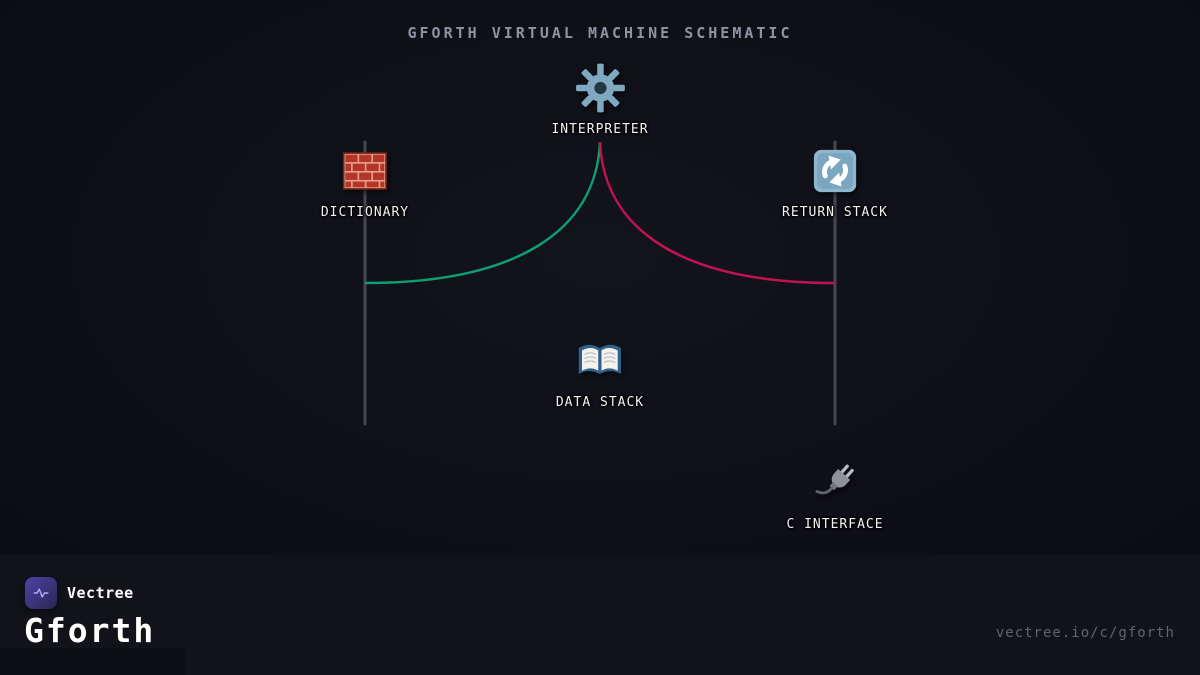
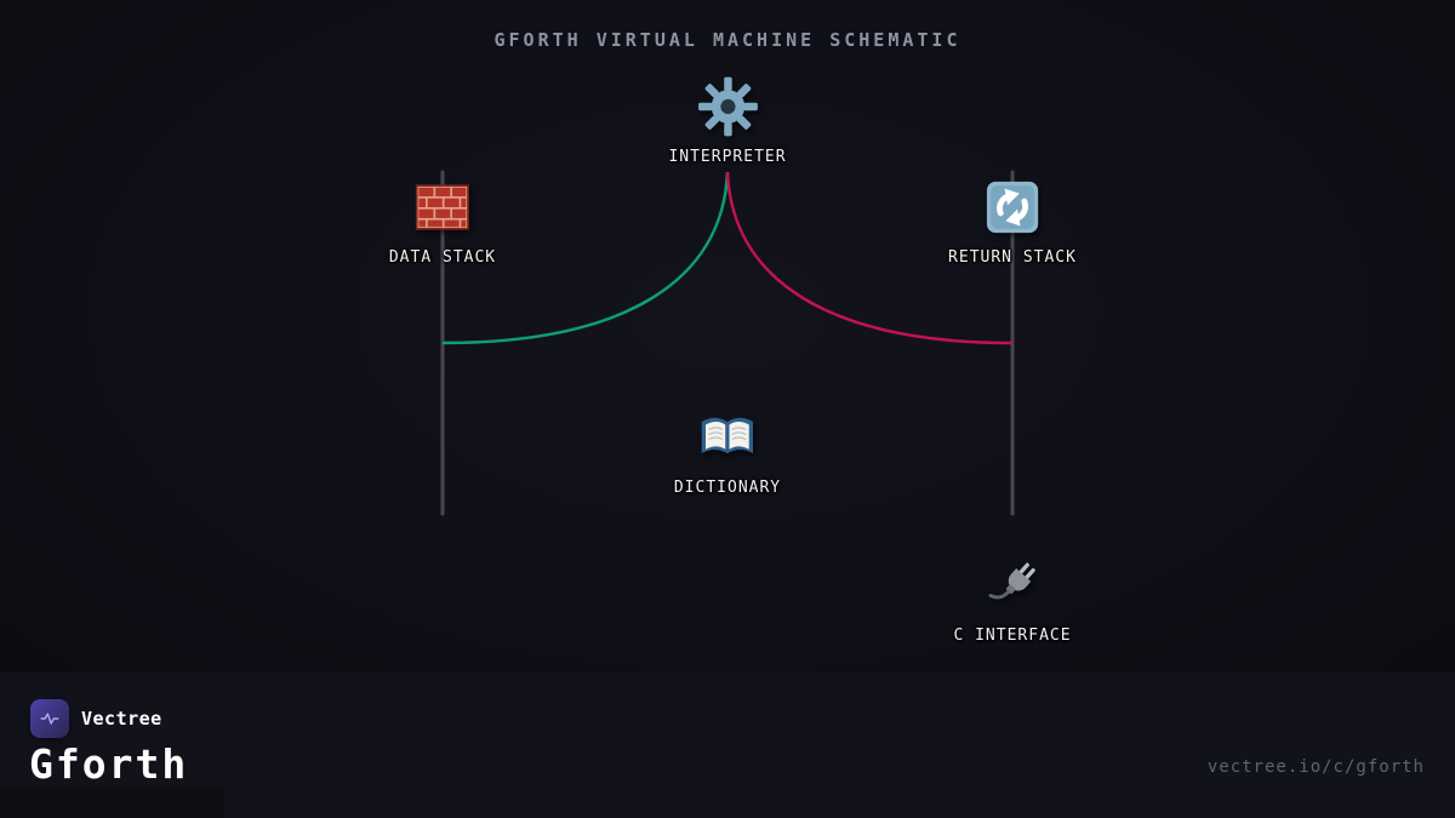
  GFORTH VIRTUAL MACHINE SCHEMATIC
  INTERPRETER
- DICTIONARY
+ DATA STACK
  RETURN STACK
- DATA STACK
+ DICTIONARY
  C INTERFACE
  Vectree
  Gforth
  vectree.io/c/gforth
